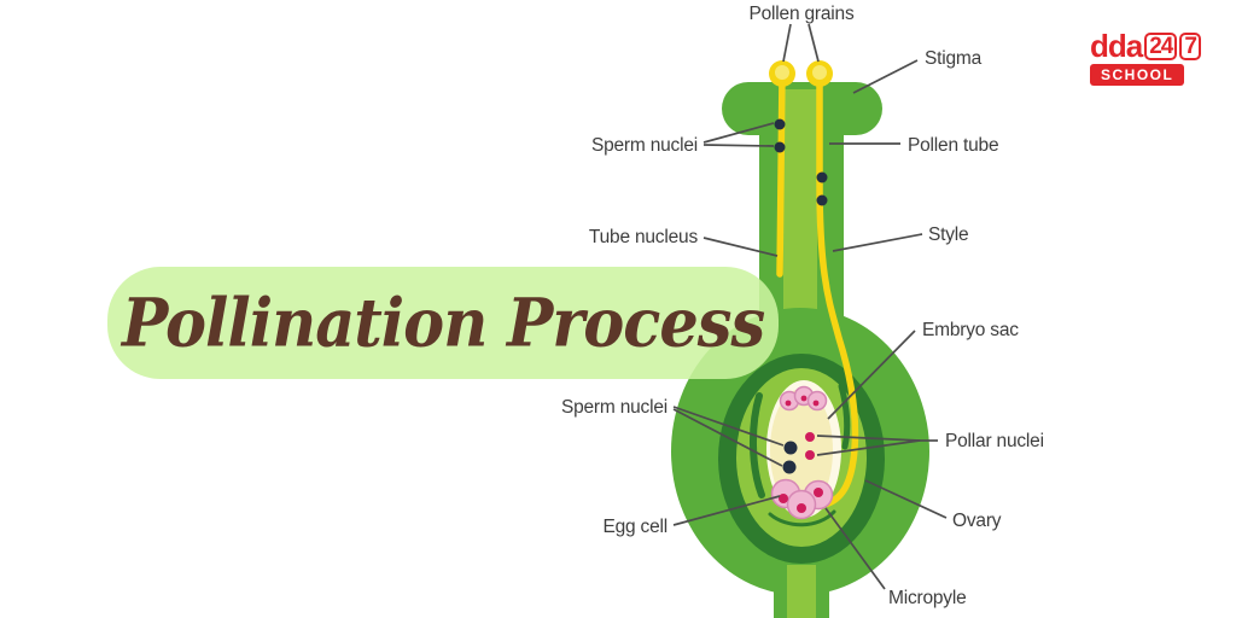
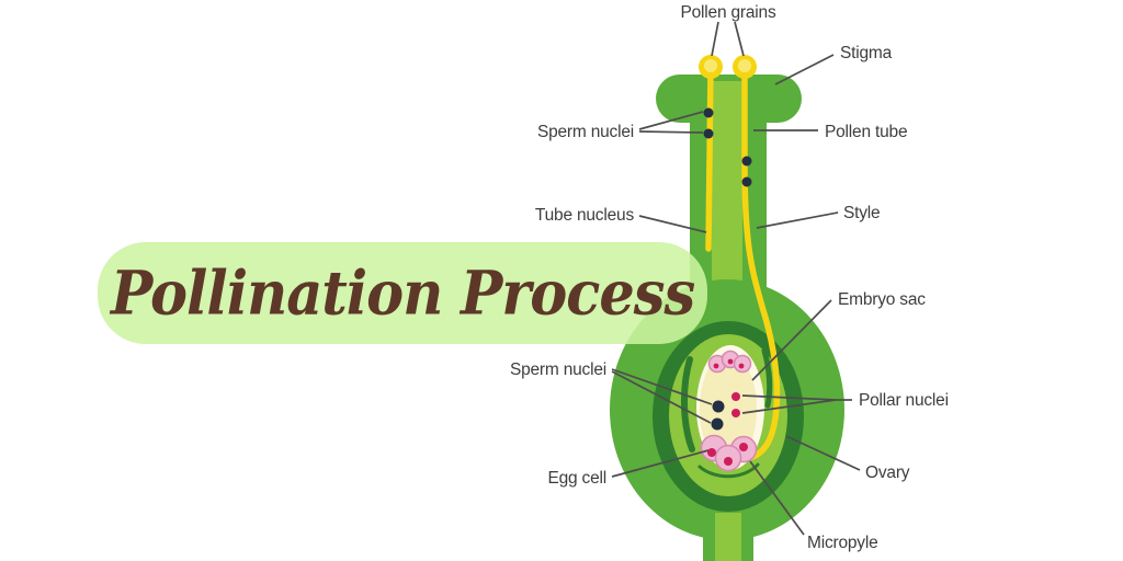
  Pollen grains
  Stigma
  Sperm nuclei
  Pollen tube
  Tube nucleus
  Style
  Embryo sac
  Sperm nuclei
  Pollar nuclei
  Egg cell
  Ovary
  Micropyle
  Pollination Process
- dda
- 24
- 7
- SCHOOL
